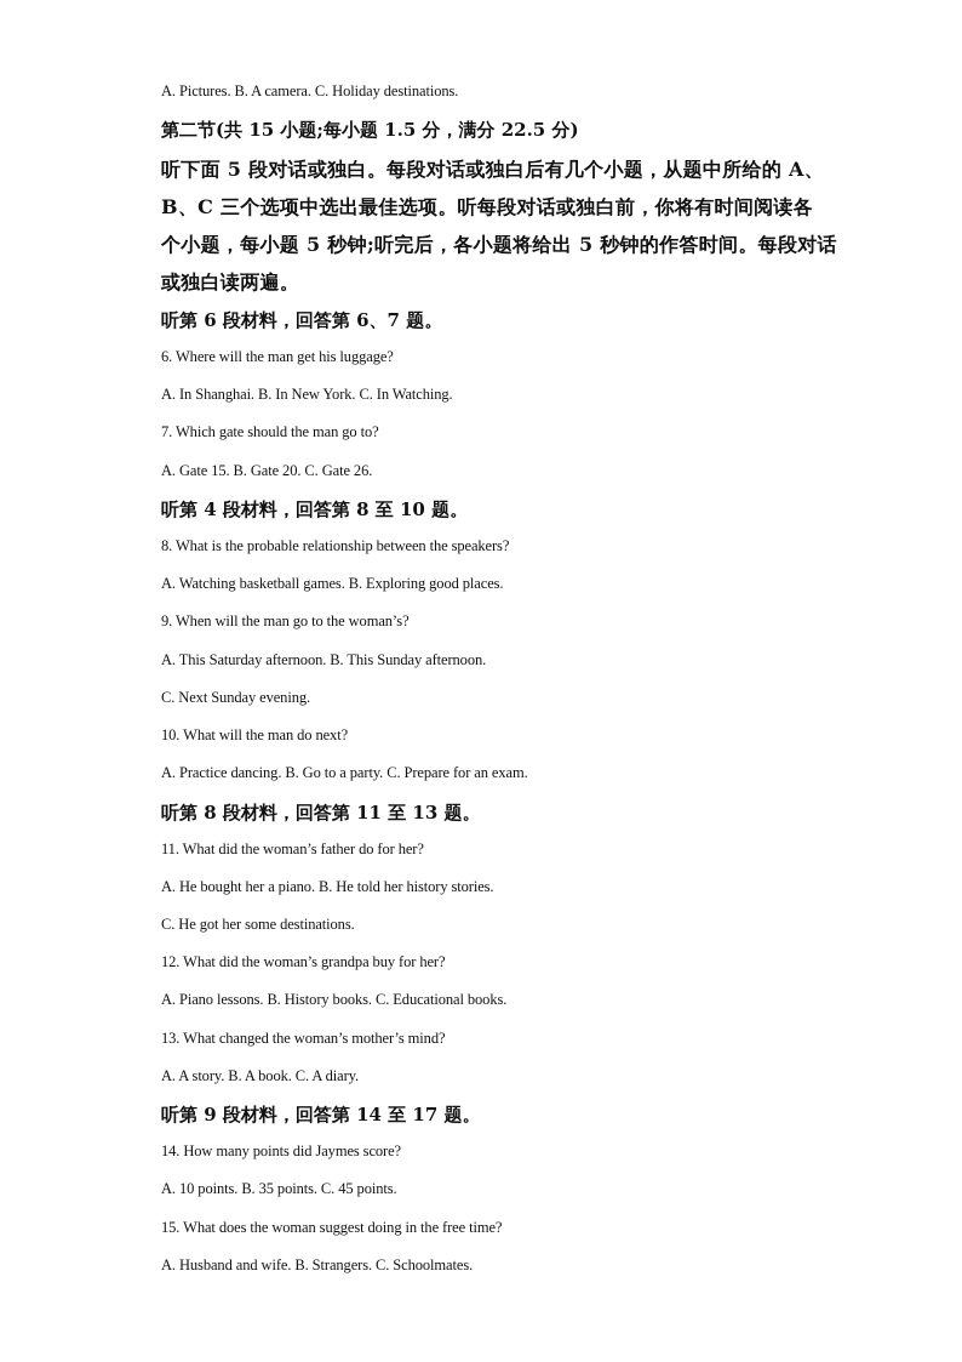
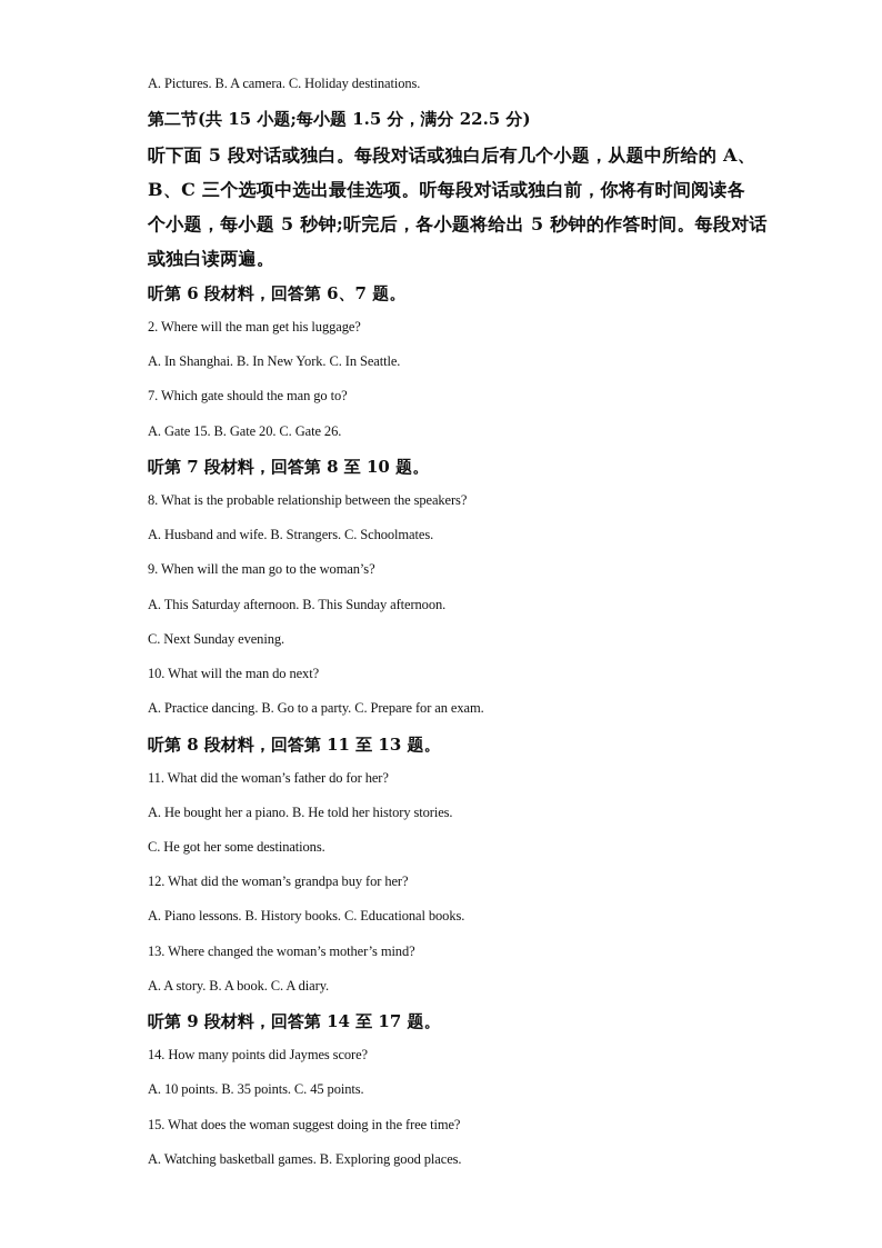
  A. Pictures. B. A camera. C. Holiday destinations.
  第二节(共 15 小题;每小题 1.5 分，满分 22.5 分)
  听下面 5 段对话或独白。每段对话或独白后有几个小题，从题中所给的 A、
  B、C 三个选项中选出最佳选项。听每段对话或独白前，你将有时间阅读各
  个小题，每小题 5 秒钟;听完后，各小题将给出 5 秒钟的作答时间。每段对话
  或独白读两遍。
  听第 6 段材料，回答第 6、7 题。
- 6. Where will the man get his luggage?
+ 2. Where will the man get his luggage?
- A. In Shanghai. B. In New York. C. In Watching.
+ A. In Shanghai. B. In New York. C. In Seattle.
  7. Which gate should the man go to?
  A. Gate 15. B. Gate 20. C. Gate 26.
- 听第 4 段材料，回答第 8 至 10 题。
+ 听第 7 段材料，回答第 8 至 10 题。
  8. What is the probable relationship between the speakers?
- A. Watching basketball games. B. Exploring good places.
+ A. Husband and wife. B. Strangers. C. Schoolmates.
  9. When will the man go to the woman’s?
  A. This Saturday afternoon. B. This Sunday afternoon.
  C. Next Sunday evening.
  10. What will the man do next?
  A. Practice dancing. B. Go to a party. C. Prepare for an exam.
  听第 8 段材料，回答第 11 至 13 题。
  11. What did the woman’s father do for her?
  A. He bought her a piano. B. He told her history stories.
  C. He got her some destinations.
  12. What did the woman’s grandpa buy for her?
  A. Piano lessons. B. History books. C. Educational books.
- 13. What changed the woman’s mother’s mind?
+ 13. Where changed the woman’s mother’s mind?
  A. A story. B. A book. C. A diary.
  听第 9 段材料，回答第 14 至 17 题。
  14. How many points did Jaymes score?
  A. 10 points. B. 35 points. C. 45 points.
  15. What does the woman suggest doing in the free time?
- A. Husband and wife. B. Strangers. C. Schoolmates.
+ A. Watching basketball games. B. Exploring good places.
